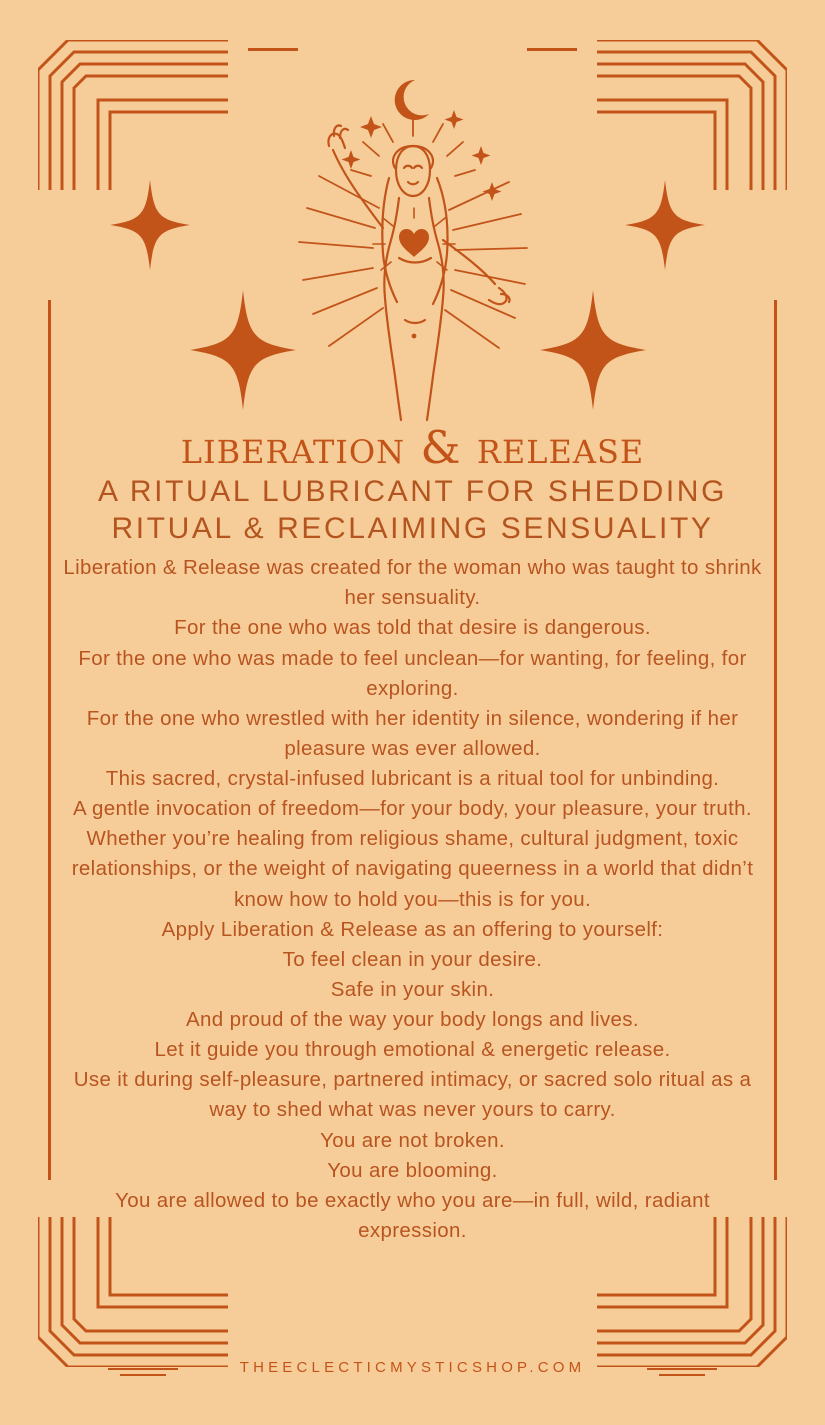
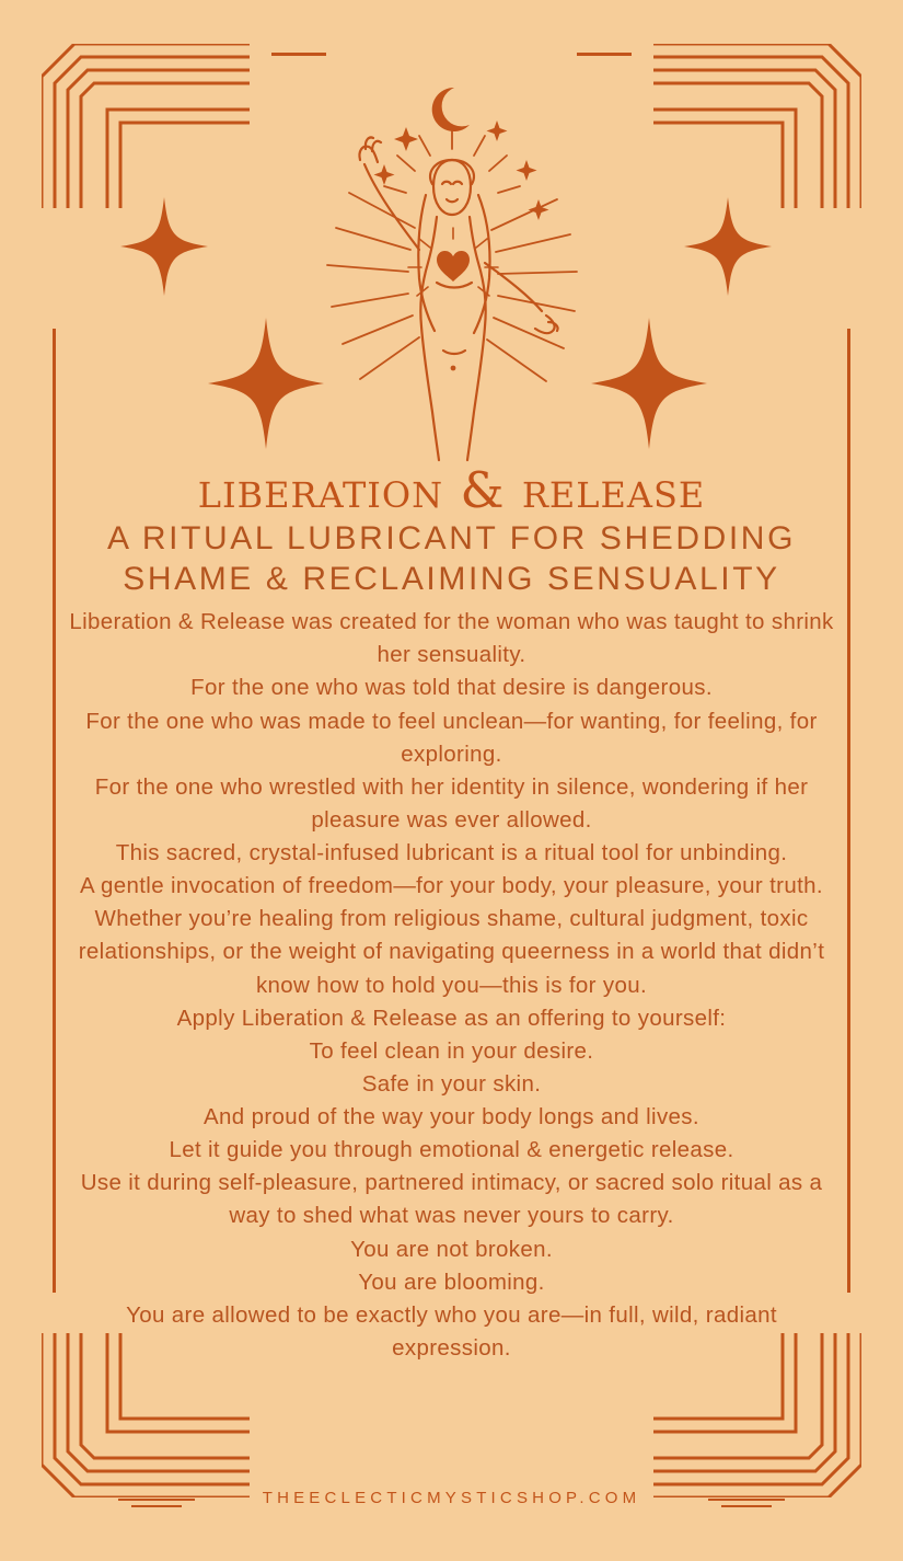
  liberation & release
- A RITUAL LUBRICANT FOR SHEDDING RITUAL & RECLAIMING SENSUALITY
+ A RITUAL LUBRICANT FOR SHEDDING SHAME & RECLAIMING SENSUALITY
  Liberation & Release was created for the woman who was taught to shrink her sensuality.
  For the one who was told that desire is dangerous.
  For the one who was made to feel unclean—for wanting, for feeling, for exploring.
  For the one who wrestled with her identity in silence, wondering if her pleasure was ever allowed.
  This sacred, crystal-infused lubricant is a ritual tool for unbinding.
  A gentle invocation of freedom—for your body, your pleasure, your truth.
  Whether you’re healing from religious shame, cultural judgment, toxic relationships, or the weight of navigating queerness in a world that didn’t know how to hold you—this is for you.
  Apply Liberation & Release as an offering to yourself:
  To feel clean in your desire.
  Safe in your skin.
  And proud of the way your body longs and lives.
  Let it guide you through emotional & energetic release.
  Use it during self-pleasure, partnered intimacy, or sacred solo ritual as a way to shed what was never yours to carry.
  You are not broken.
  You are blooming.
  You are allowed to be exactly who you are—in full, wild, radiant expression.
  THEECLECTICMYSTICSHOP.COM
